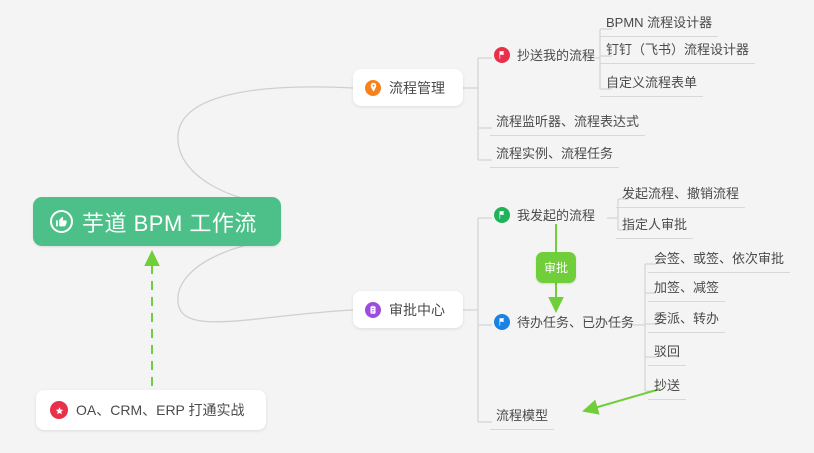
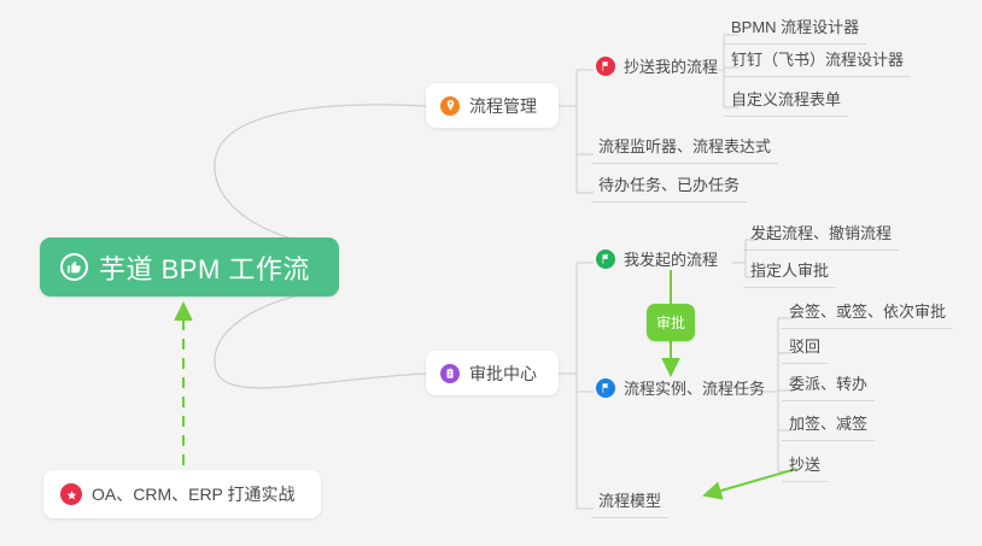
  芋道 BPM 工作流
  流程管理
  抄送我的流程
  BPMN 流程设计器
  钉钉（飞书）流程设计器
  自定义流程表单
  流程监听器、流程表达式
- 流程实例、流程任务
+ 待办任务、已办任务
  审批中心
  我发起的流程
  发起流程、撤销流程
  指定人审批
- 待办任务、已办任务
+ 流程实例、流程任务
  会签、或签、依次审批
- 加签、减签
+ 驳回
  委派、转办
- 驳回
+ 加签、减签
  抄送
  流程模型
  审批
  OA、CRM、ERP 打通实战
